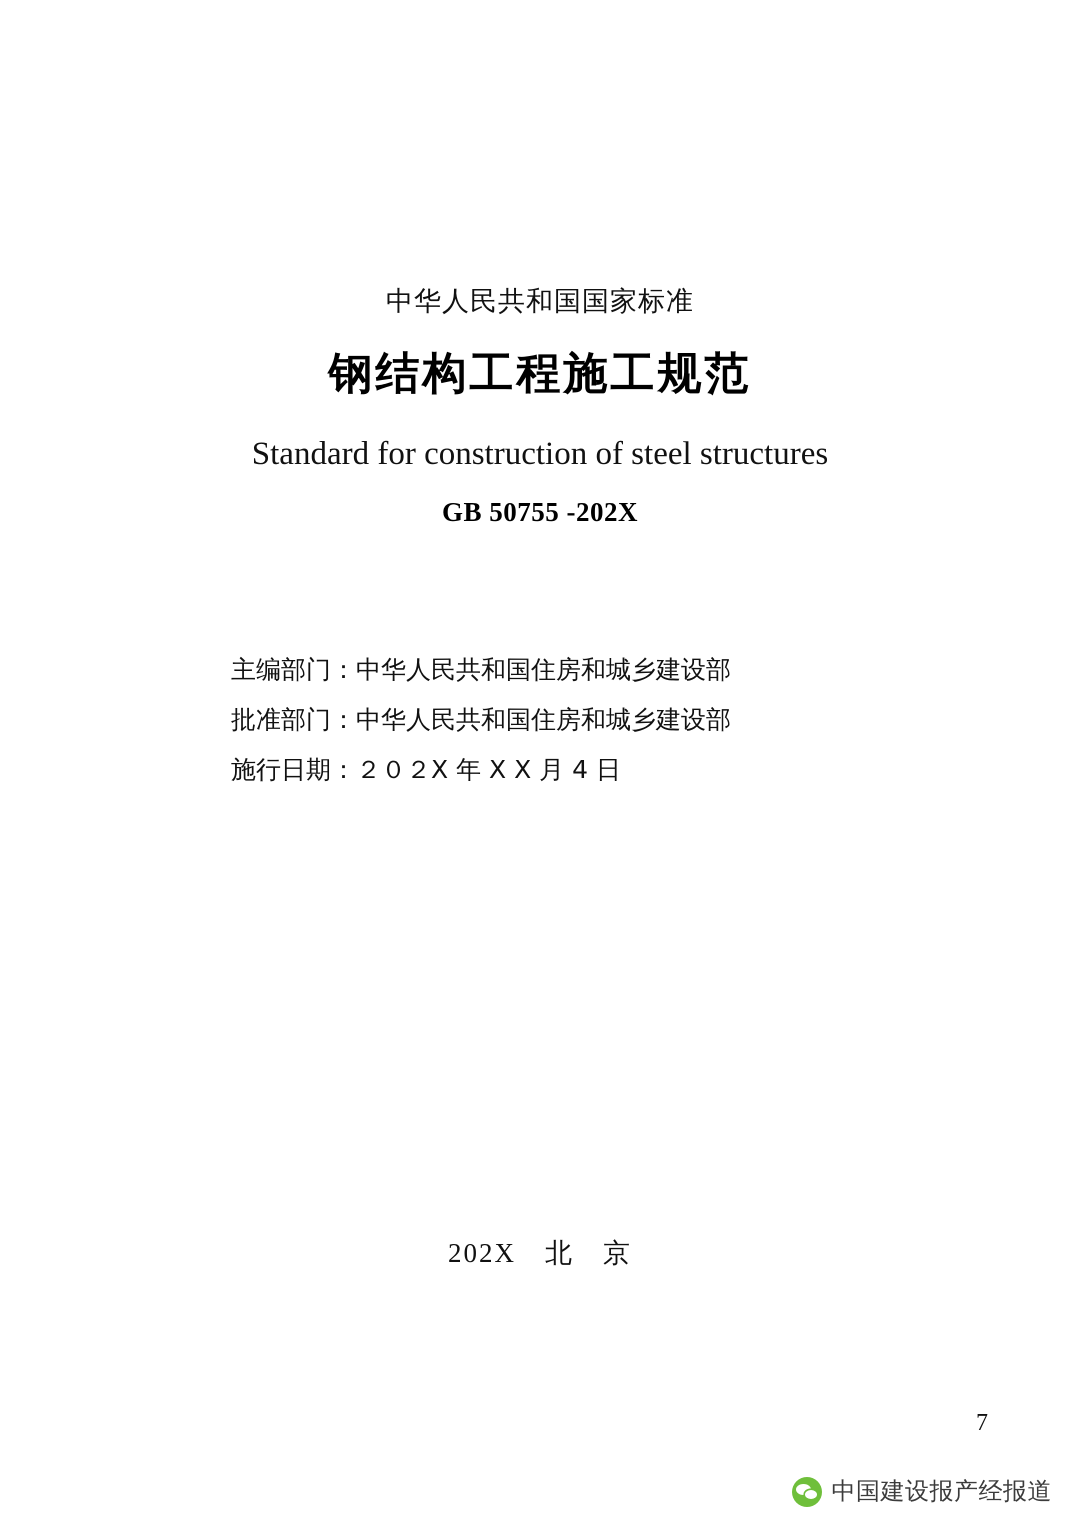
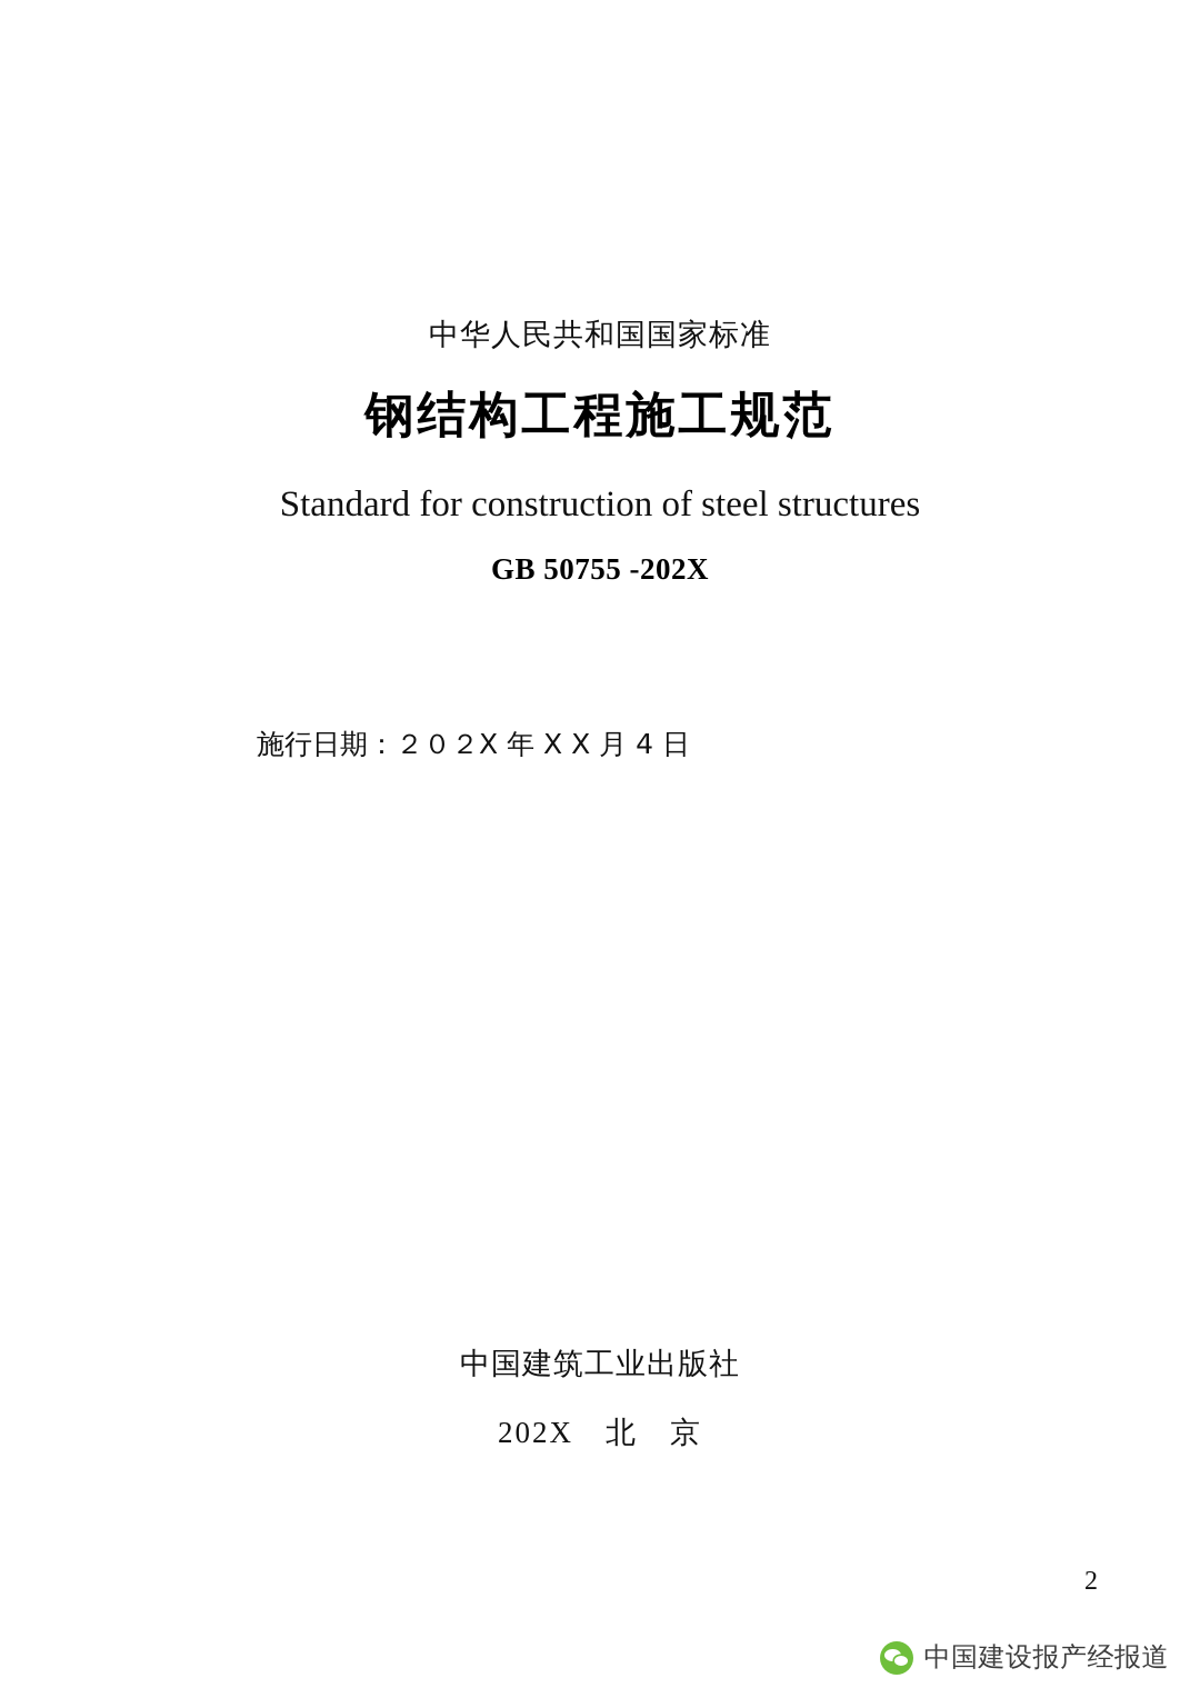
  中华人民共和国国家标准
  钢结构工程施工规范
  Standard for construction of steel structures
  GB 50755 -202X
- 主编部门：中华人民共和国住房和城乡建设部
- 批准部门：中华人民共和国住房和城乡建设部
  施行日期：２０２X 年 X X 月 4 日
+ 中国建筑工业出版社
  202X 北 京
- 7
+ 2
  中国建设报产经报道
